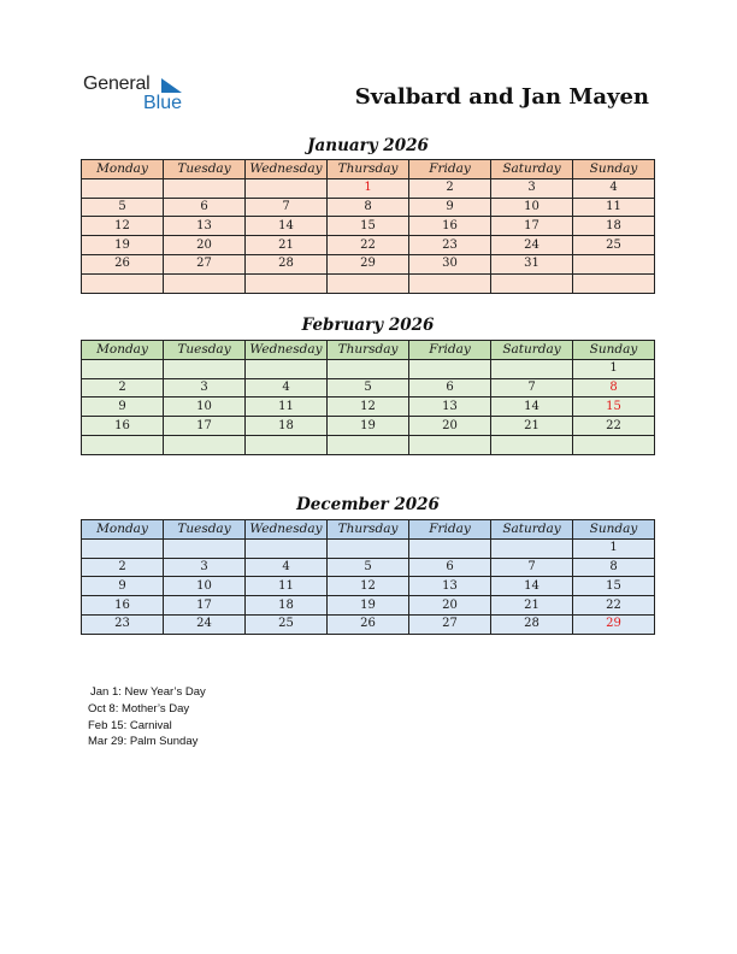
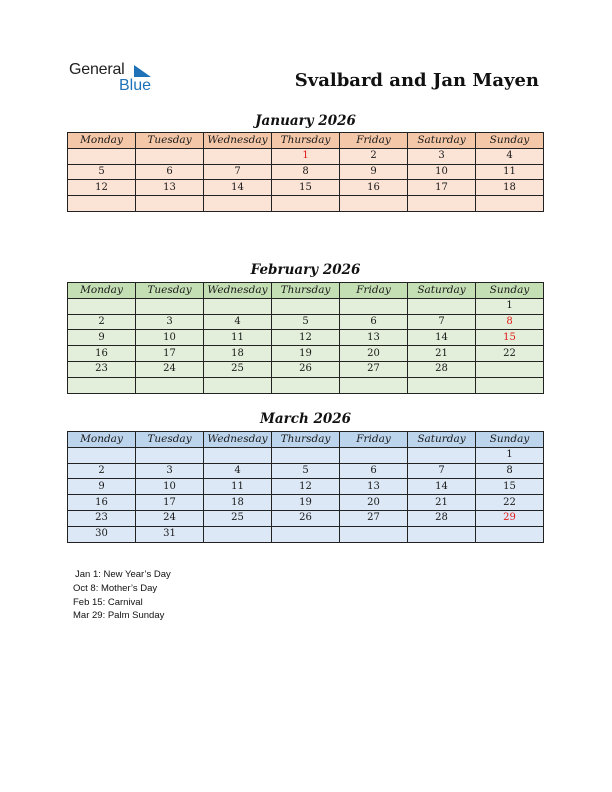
  General
  Blue
  Svalbard and Jan Mayen
  January 2026
  Monday	Tuesday	Wednesday	Thursday	Friday	Saturday	Sunday
  			1	2	3	4
  5	6	7	8	9	10	11
  12	13	14	15	16	17	18
- 19	20	21	22	23	24	25
- 26	27	28	29	30	31
  February 2026
  Monday	Tuesday	Wednesday	Thursday	Friday	Saturday	Sunday
  						1
  2	3	4	5	6	7	8
  9	10	11	12	13	14	15
  16	17	18	19	20	21	22
+ 23	24	25	26	27	28
- December 2026
+ March 2026
  Monday	Tuesday	Wednesday	Thursday	Friday	Saturday	Sunday
  						1
  2	3	4	5	6	7	8
  9	10	11	12	13	14	15
  16	17	18	19	20	21	22
  23	24	25	26	27	28	29
+ 30	31
  Jan 1: New Year’s Day
  Oct 8: Mother’s Day
  Feb 15: Carnival
  Mar 29: Palm Sunday
